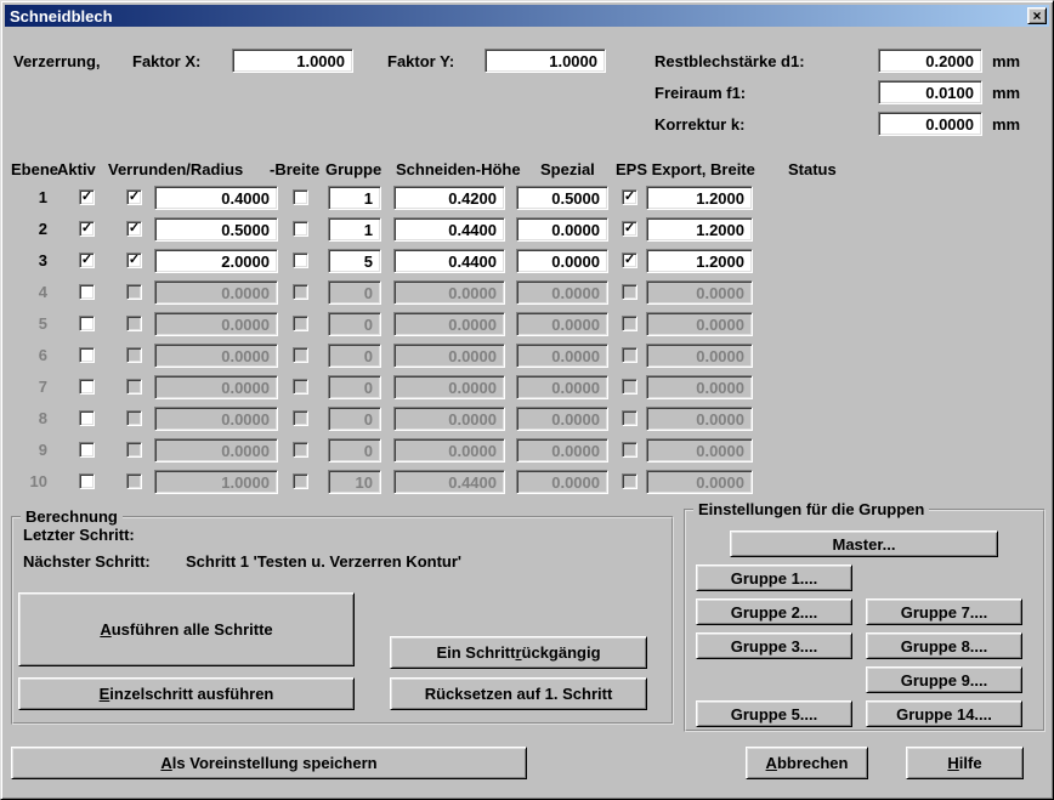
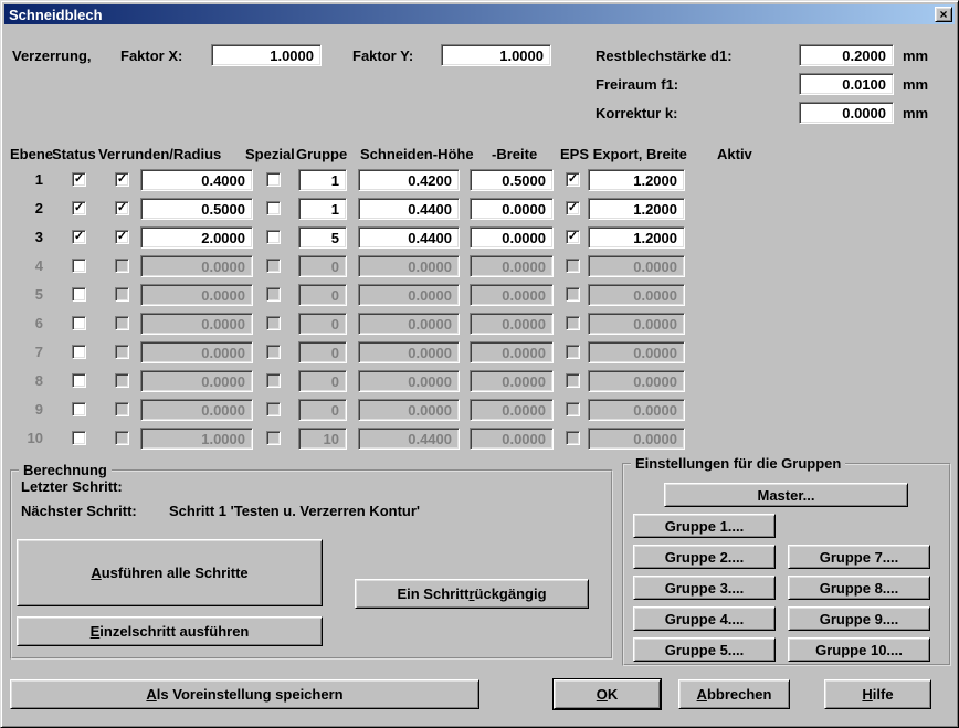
  Schneidblech
  ×
  Verzerrung,
  Faktor X:
  1.0000
  Faktor Y:
  1.0000
  Restblechstärke d1:
  0.2000
  mm
  Freiraum f1:
  0.0100
  mm
  Korrektur k:
  0.0000
  mm
  Ebene
- Aktiv
+ Status
  Verrunden/Radius
- -Breite
+ Spezial
  Gruppe
  Schneiden-Höhe
- Spezial
+ -Breite
  EPS Export, Breite
- Status
+ Aktiv
  1
  ✓
  ✓
  0.4000
  1
  0.4200
  0.5000
  ✓
  1.2000
  2
  ✓
  ✓
  0.5000
  1
  0.4400
  0.0000
  ✓
  1.2000
  3
  ✓
  ✓
  2.0000
  5
  0.4400
  0.0000
  ✓
  1.2000
  4
  0.0000
  0
  0.0000
  0.0000
  0.0000
  5
  0.0000
  0
  0.0000
  0.0000
  0.0000
  6
  0.0000
  0
  0.0000
  0.0000
  0.0000
  7
  0.0000
  0
  0.0000
  0.0000
  0.0000
  8
  0.0000
  0
  0.0000
  0.0000
  0.0000
  9
  0.0000
  0
  0.0000
  0.0000
  0.0000
  10
  1.0000
  10
  0.4400
  0.0000
  0.0000
  Berechnung
  Letzter Schritt:
  Nächster Schritt:
  Schritt 1 'Testen u. Verzerren Kontur'
  A
  usführen alle Schritte
  E
  inzelschritt ausführen
  Ein Schritt
  r
  ückgängig
- Rücksetzen auf 1. Schritt
  Einstellungen für die Gruppen
  Master...
  Gruppe 1....
  Gruppe 2....
  Gruppe 7....
  Gruppe 3....
  Gruppe 8....
+ Gruppe 4....
  Gruppe 9....
  Gruppe 5....
- Gruppe 14....
+ Gruppe 10....
  A
  ls Voreinstellung speichern
+ O
+ K
  A
  bbrechen
  H
  ilfe
